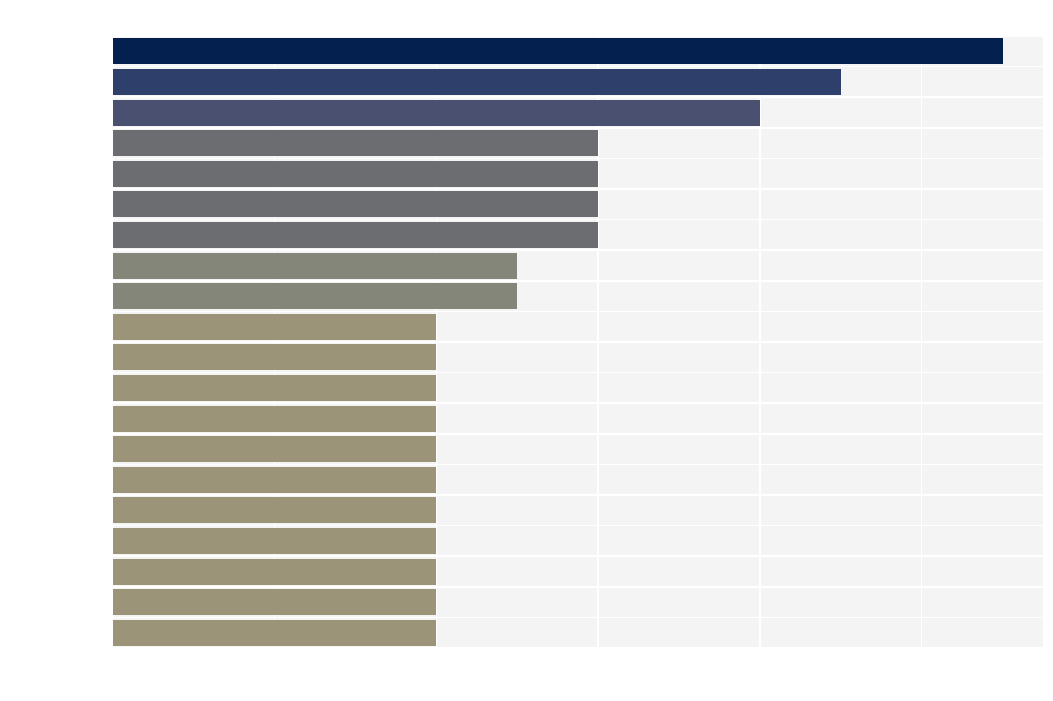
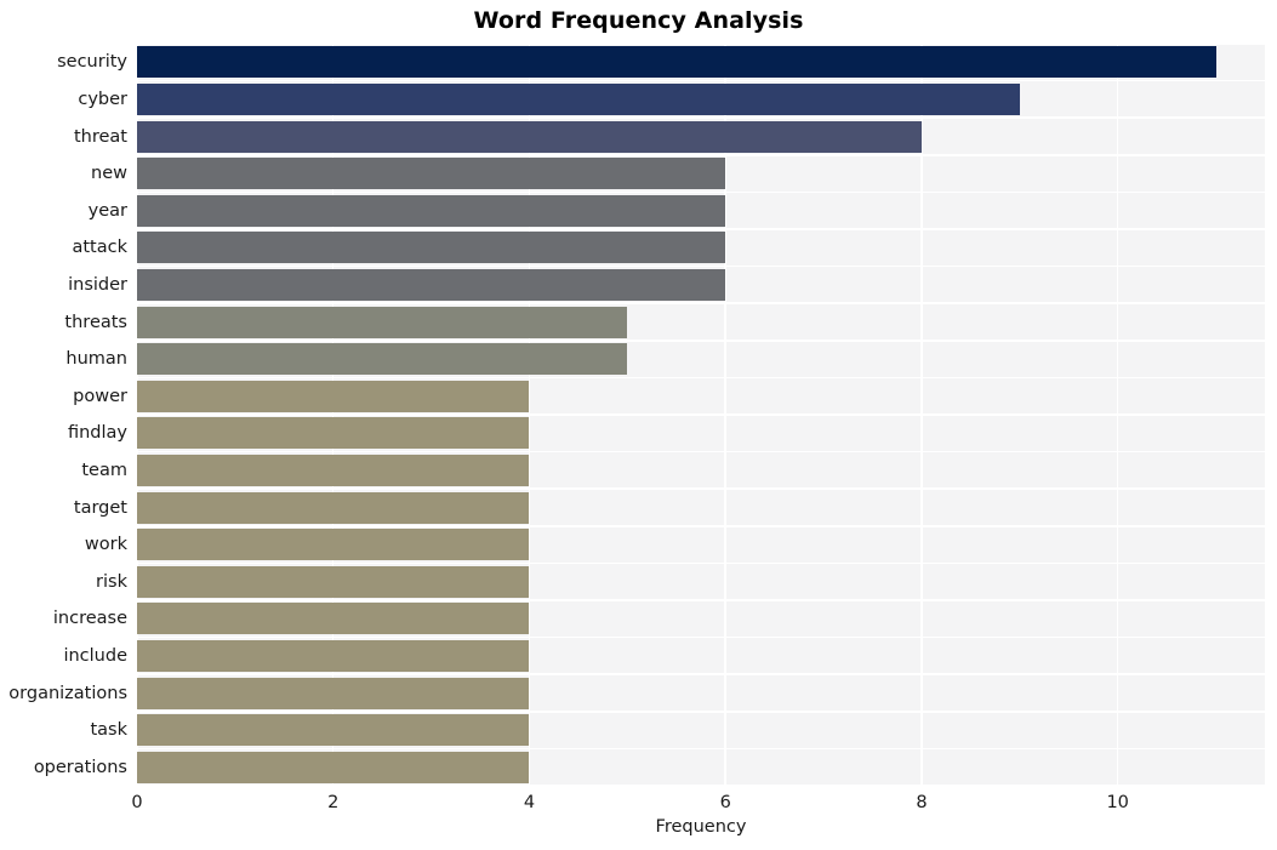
+ Word Frequency Analysis
+ security
+ cyber
+ threat
+ new
+ year
+ attack
+ insider
+ threats
+ human
+ power
+ findlay
+ team
+ target
+ work
+ risk
+ increase
+ include
+ organizations
+ task
+ operations
+ 0
+ 2
+ 4
+ 6
+ 8
+ 10
+ Frequency
